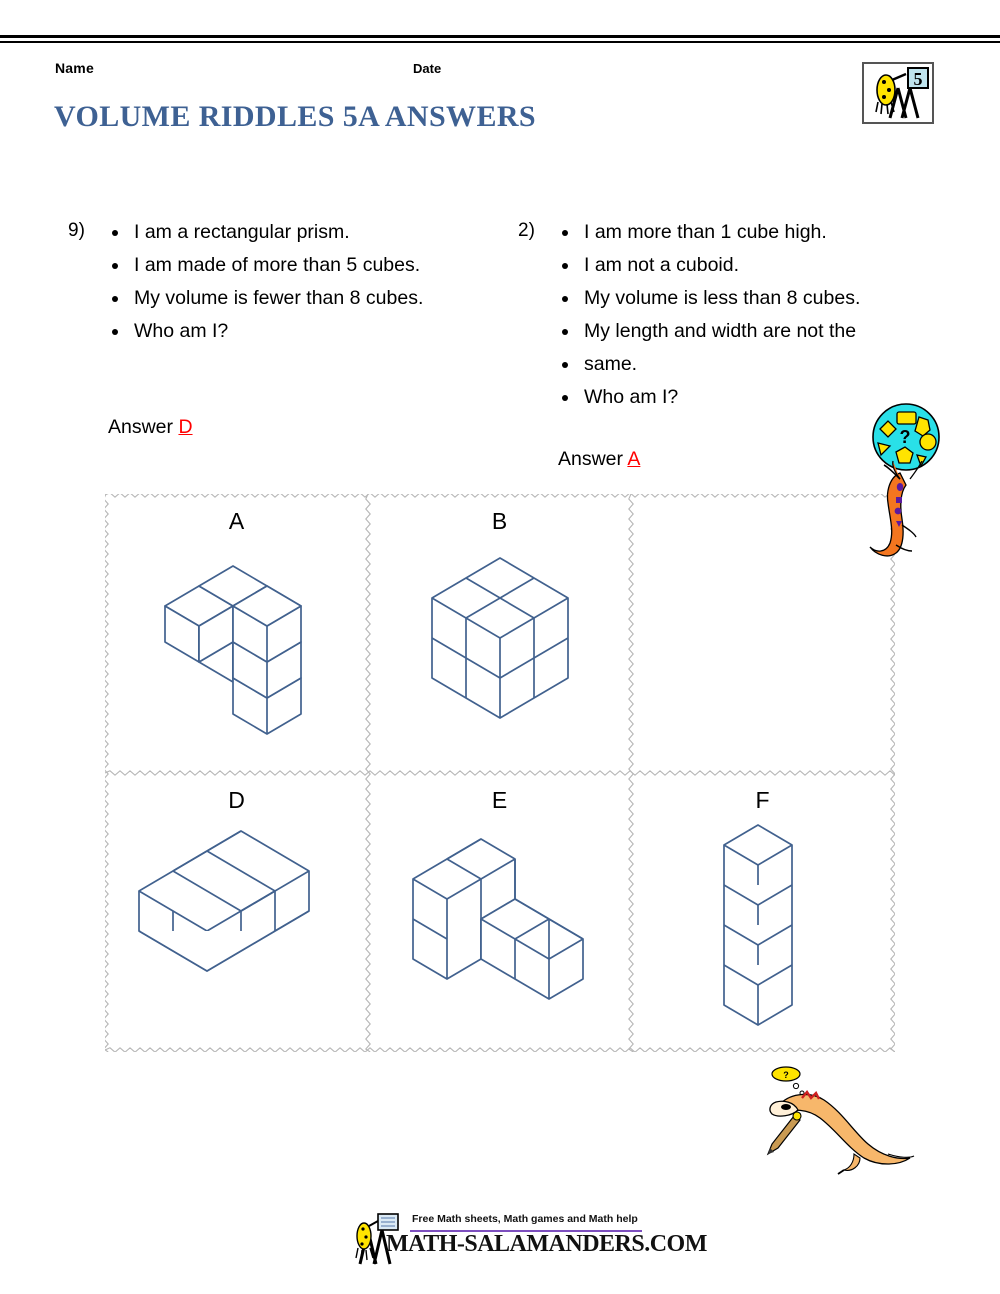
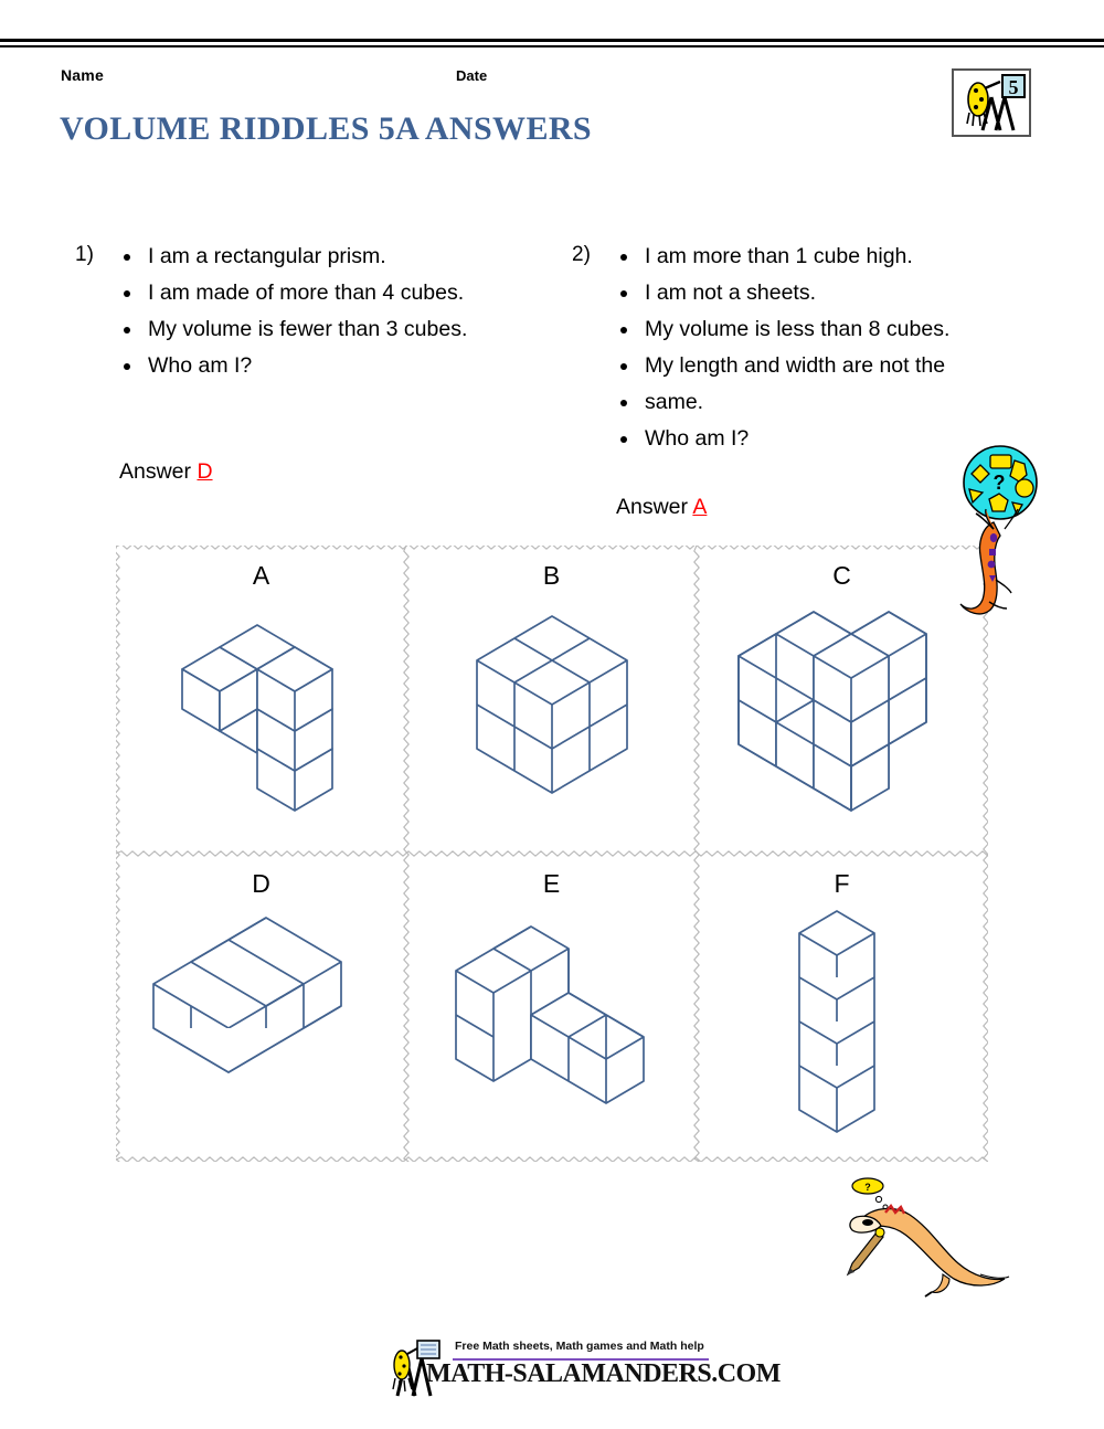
  Name
  Date
  VOLUME RIDDLES 5A ANSWERS
  5
- 9)
+ 1)
  I am a rectangular prism.
- I am made of more than 5 cubes.
+ I am made of more than 4 cubes.
- My volume is fewer than 8 cubes.
+ My volume is fewer than 3 cubes.
  Who am I?
  Answer D
  2)
  I am more than 1 cube high.
- I am not a cuboid.
+ I am not a sheets.
  My volume is less than 8 cubes.
  My length and width are not the
  same.
  Who am I?
  Answer A
  A
  B
+ C
  D
  E
  F
  ?
  ?
  Free Math sheets, Math games and Math help
  MATH-SALAMANDERS.COM
